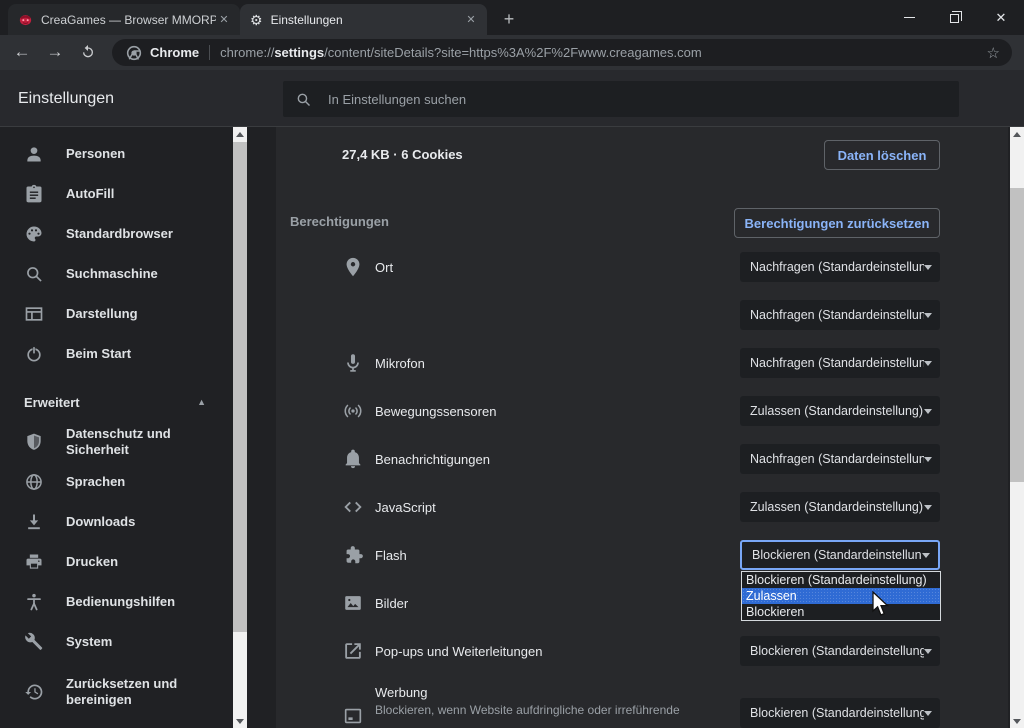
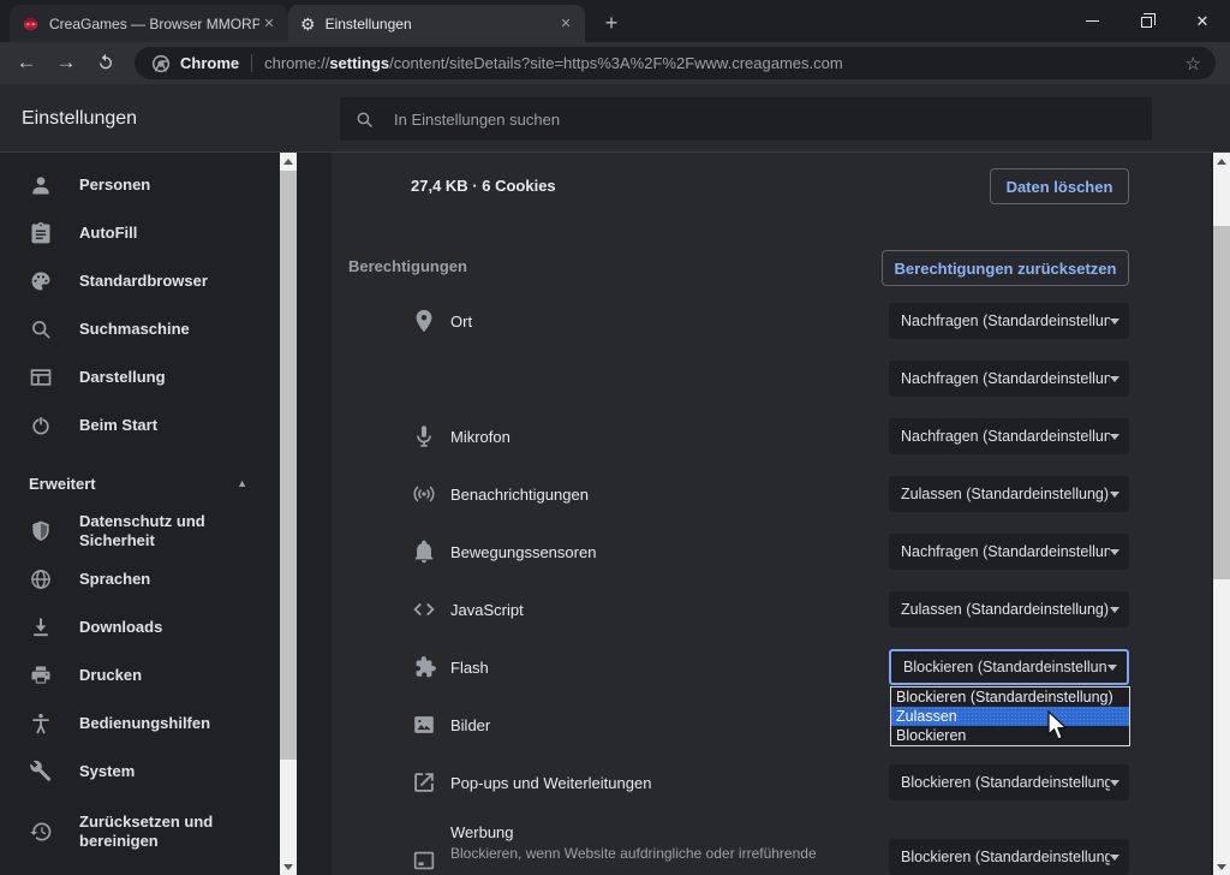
  CreaGames — Browser MMORP
  ✕
  ⚙
  Einstellungen
  ✕
  +
  ✕
  ←
  →
  Chrome
  chrome://settings/content/siteDetails?site=https%3A%2F%2Fwww.creagames.com
  ☆
  Einstellungen
  In Einstellungen suchen
  Personen
  AutoFill
  Standardbrowser
  Suchmaschine
  Darstellung
  Beim Start
  Erweitert
  ▲
  Datenschutz und Sicherheit
  Sprachen
  Downloads
  Drucken
  Bedienungshilfen
  System
  Zurücksetzen und bereinigen
  27,4 KB · 6 Cookies
  Daten löschen
  Berechtigungen
  Berechtigungen zurücksetzen
  Ort
  Nachfragen (Standardeinstellun
  Nachfragen (Standardeinstellun
  Mikrofon
  Nachfragen (Standardeinstellun
- Bewegungssensoren
+ Benachrichtigungen
  Zulassen (Standardeinstellung)
- Benachrichtigungen
+ Bewegungssensoren
  Nachfragen (Standardeinstellun
  JavaScript
  Zulassen (Standardeinstellung)
  Flash
  Blockieren (Standardeinstellun
  Bilder
  Pop-ups und Weiterleitungen
  Blockieren (Standardeinstellung
  Werbung
  Blockieren, wenn Website aufdringliche oder irreführende
  Blockieren (Standardeinstellung
  Blockieren (Standardeinstellung)
  Zulassen
  Blockieren
